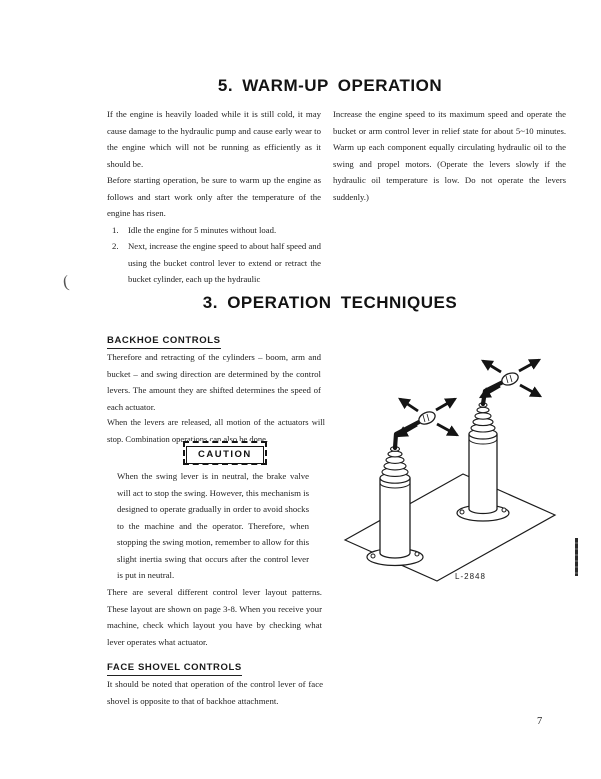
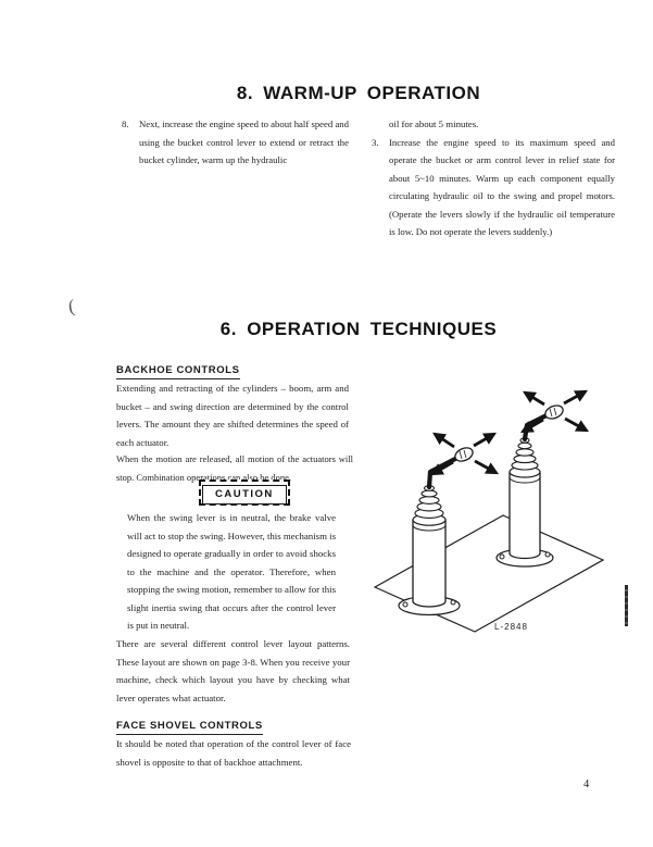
- 5. WARM-UP OPERATION
+ 8. WARM-UP OPERATION
- If the engine is heavily loaded while it is still cold, it may cause damage to the hydraulic pump and cause early wear to the engine which will not be running as efficiently as it should be.
- Before starting operation, be sure to warm up the engine as follows and start work only after the temperature of the engine has risen.
- 1.
- Idle the engine for 5 minutes without load.
- 2.
+ 8.
- Next, increase the engine speed to about half speed and using the bucket control lever to extend or retract the bucket cylinder, each up the hydraulic
+ Next, increase the engine speed to about half speed and using the bucket control lever to extend or retract the bucket cylinder, warm up the hydraulic
+ oil for about 5 minutes.
+ 3.
  Increase the engine speed to its maximum speed and operate the bucket or arm control lever in relief state for about 5~10 minutes. Warm up each component equally circulating hydraulic oil to the swing and propel motors. (Operate the levers slowly if the hydraulic oil temperature is low. Do not operate the levers suddenly.)
- 3. OPERATION TECHNIQUES
+ 6. OPERATION TECHNIQUES
  BACKHOE CONTROLS
- Therefore and retracting of the cylinders – boom, arm and bucket – and swing direction are determined by the control levers. The amount they are shifted determines the speed of each actuator.
+ Extending and retracting of the cylinders – boom, arm and bucket – and swing direction are determined by the control levers. The amount they are shifted determines the speed of each actuator.
- When the levers are released, all motion of the actuators will stop. Combination operations can also be done.
+ When the motion are released, all motion of the actuators will stop. Combination operations can also be done.
  CAUTION
  When the swing lever is in neutral, the brake valve will act to stop the swing. However, this mechanism is designed to operate gradually in order to avoid shocks to the machine and the operator. Therefore, when stopping the swing motion, remember to allow for this slight inertia swing that occurs after the control lever is put in neutral.
  There are several different control lever layout patterns. These layout are shown on page 3-8. When you receive your machine, check which layout you have by checking what lever operates what actuator.
  FACE SHOVEL CONTROLS
  It should be noted that operation of the control lever of face shovel is opposite to that of backhoe attachment.
  L-2848
- 7
+ 4
